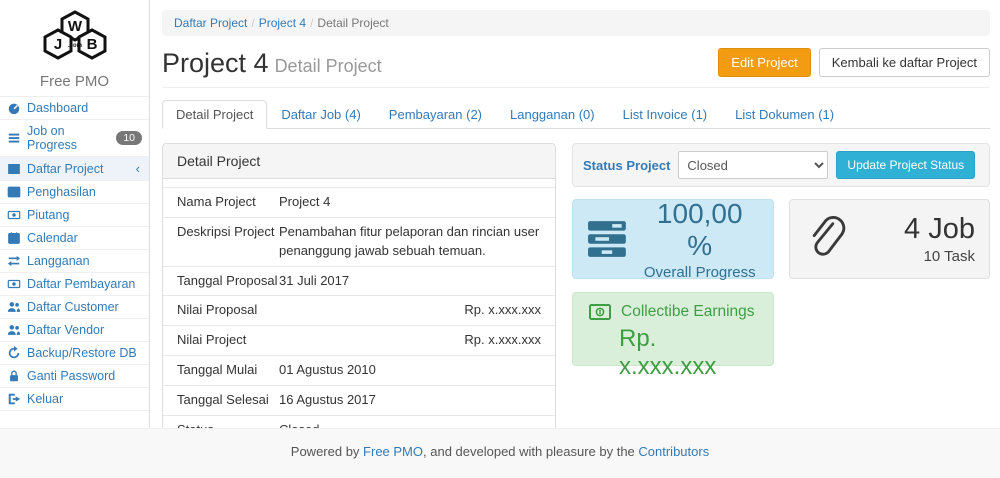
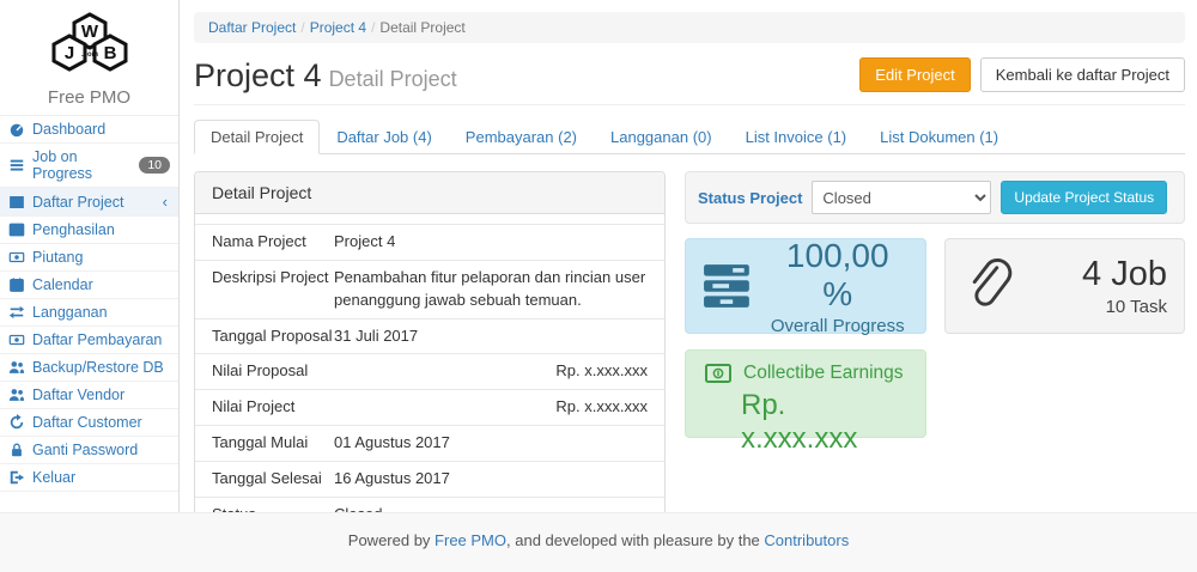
  W
  J
  B
  Free PMO
  Dashboard
  Job on Progress
  10
  Daftar Project
  ‹
  Penghasilan
  Piutang
  Calendar
  Langganan
  Daftar Pembayaran
- Daftar Customer
+ Backup/Restore DB
  Daftar Vendor
- Backup/Restore DB
+ Daftar Customer
  Ganti Password
  Keluar
  Daftar Project / Project 4 / Detail Project
  Project 4 Detail Project
  Edit Project
  Kembali ke daftar Project
  Detail Project
  Daftar Job (4)
  Pembayaran (2)
  Langganan (0)
  List Invoice (1)
  List Dokumen (1)
  Detail Project
  Nama Project
  Project 4
  Deskripsi Project
  Penambahan fitur pelaporan dan rincian user penanggung jawab sebuah temuan.
  Tanggal Proposal
  31 Juli 2017
  Nilai Proposal
  Rp. x.xxx.xxx
  Nilai Project
  Rp. x.xxx.xxx
  Tanggal Mulai
- 01 Agustus 2010
+ 01 Agustus 2017
  Tanggal Selesai
  16 Agustus 2017
  Status Project
  Closed
  Update Project Status
  100,00 %
  Overall Progress
  Collectibe Earnings
  Rp. x.xxx.xxx
  4 Job
  10 Task
  Powered by Free PMO, and developed with pleasure by the Contributors
